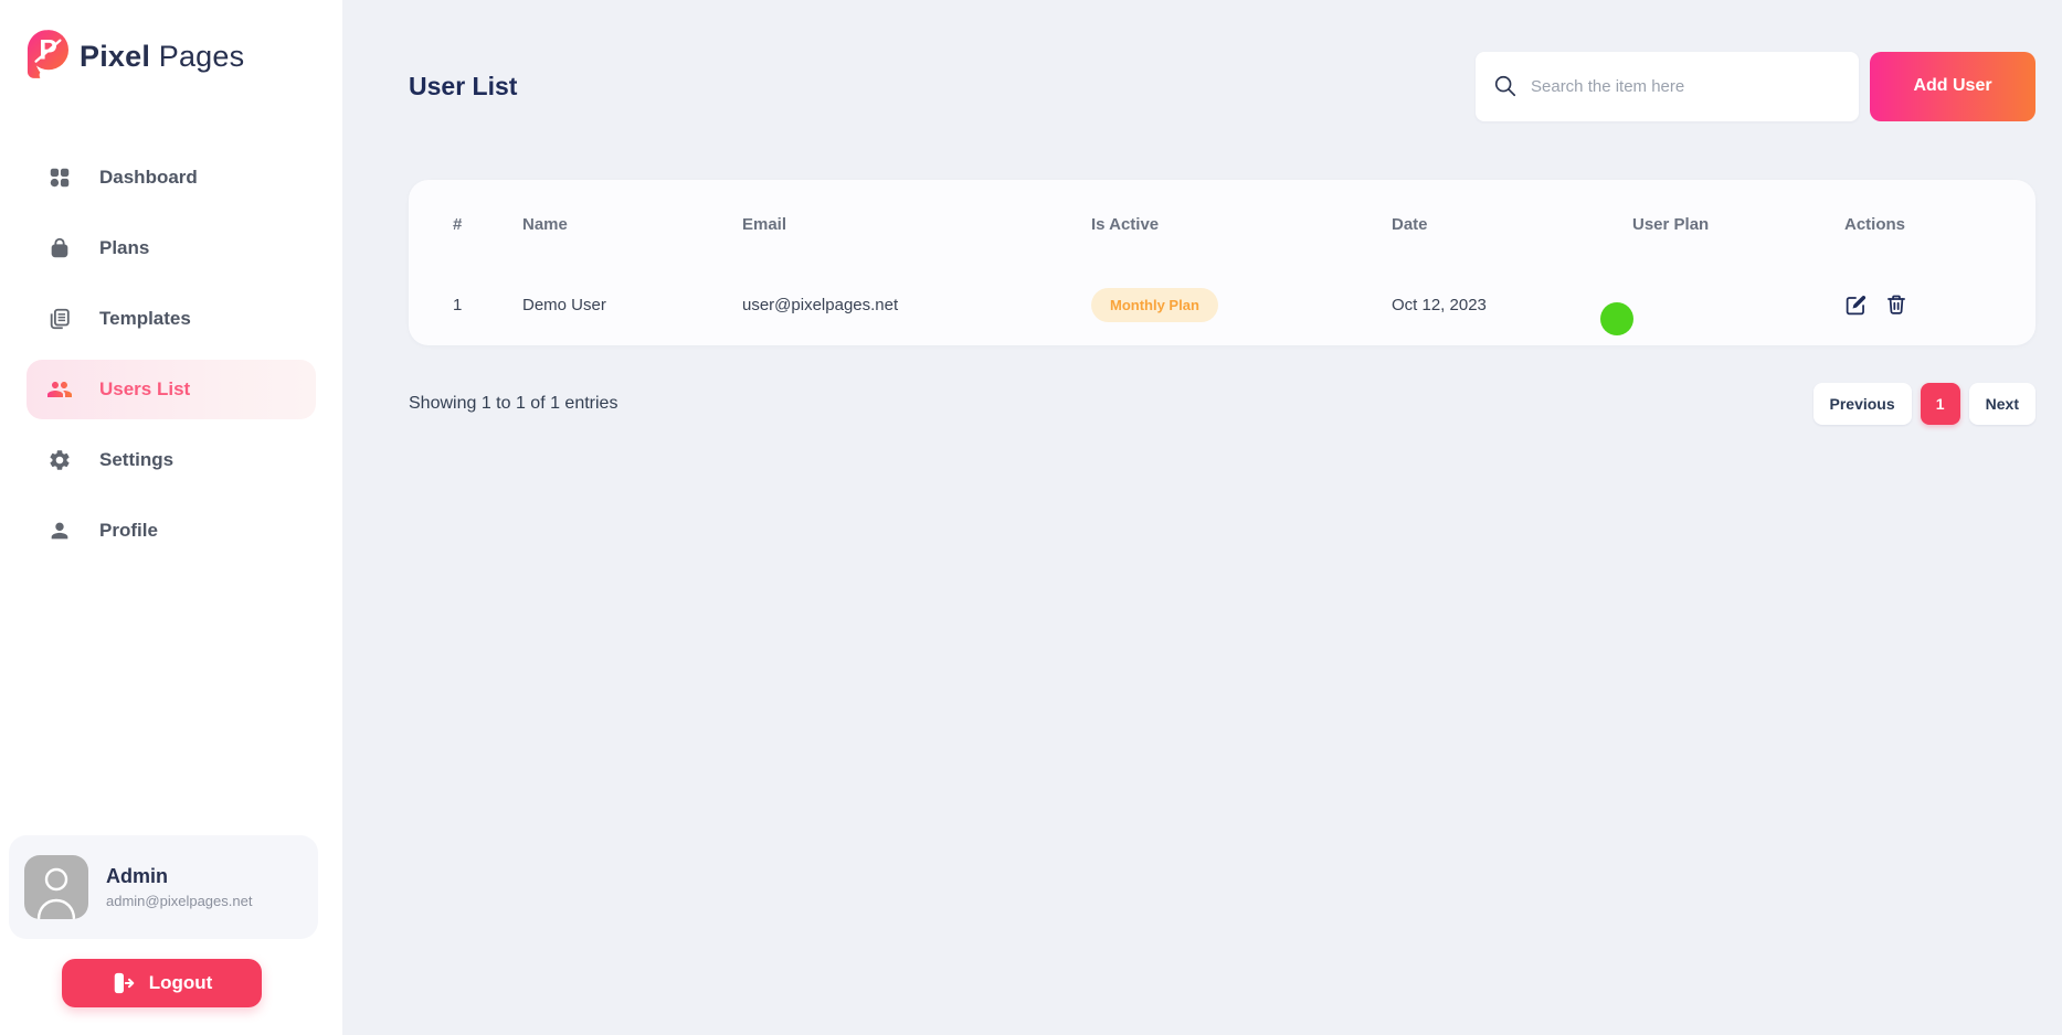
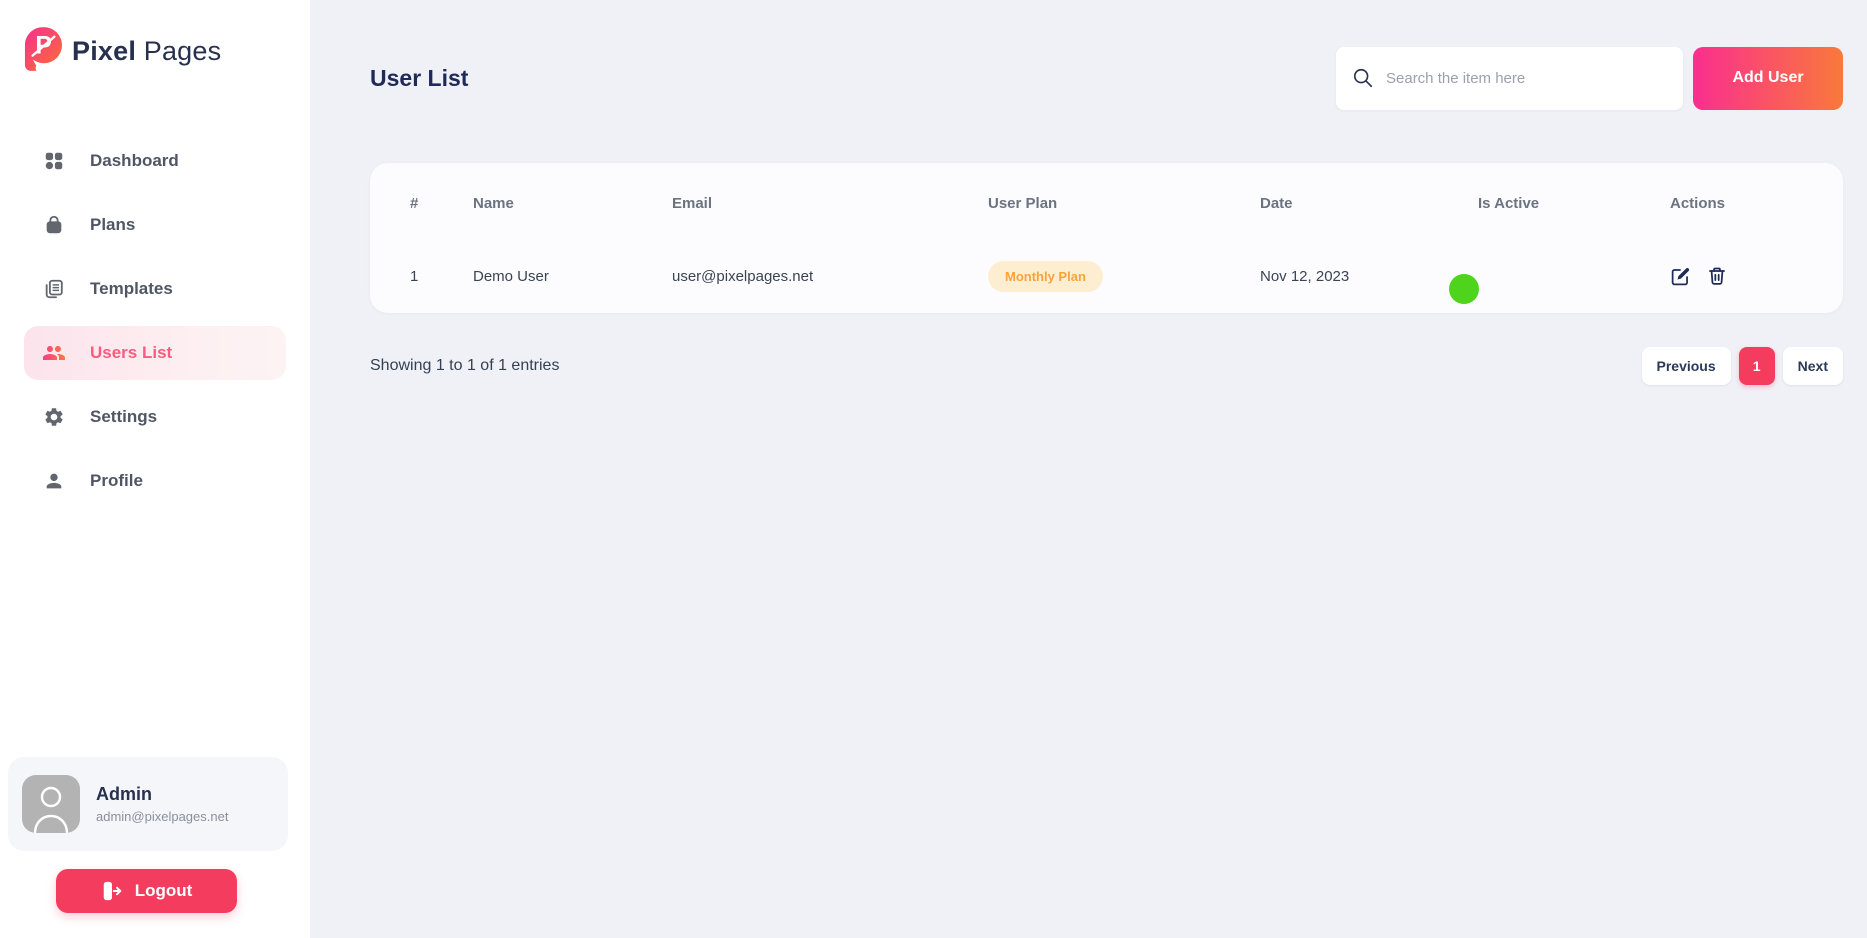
  Pixel Pages
  Dashboard
  Plans
  Templates
  Users List
  Settings
  Profile
  Admin
  admin@pixelpages.net
  Logout
  User List
  Search the item here
  Add User
  #
  Name
  Email
- Is Active
+ User Plan
  Date
- User Plan
+ Is Active
  Actions
  1
  Demo User
  user@pixelpages.net
  Monthly Plan
- Oct 12, 2023
+ Nov 12, 2023
  Showing 1 to 1 of 1 entries
  Previous
  1
  Next
